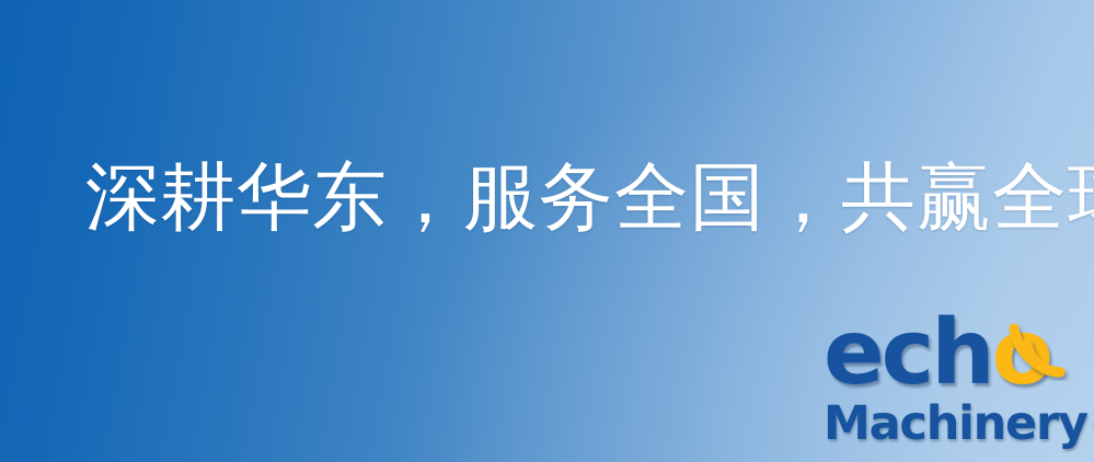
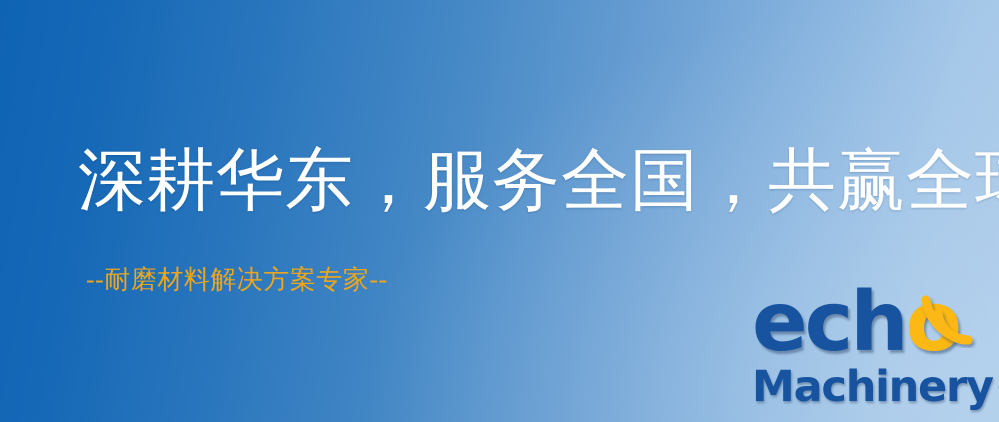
  深耕华东，服务全国，共赢全
+ --耐磨材料解决方案专家--
  ech
  Machinery
